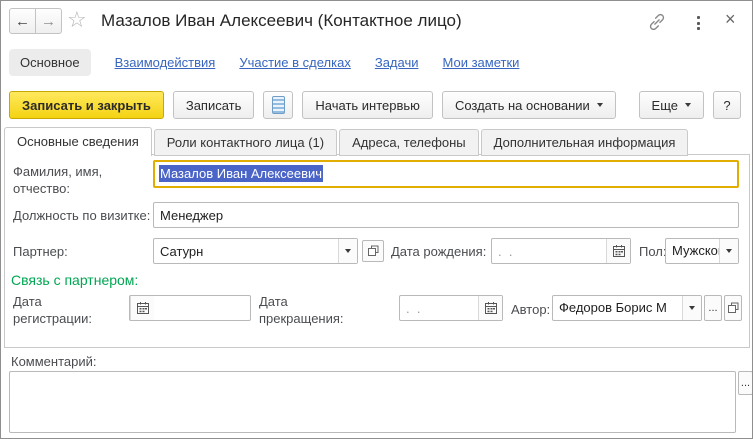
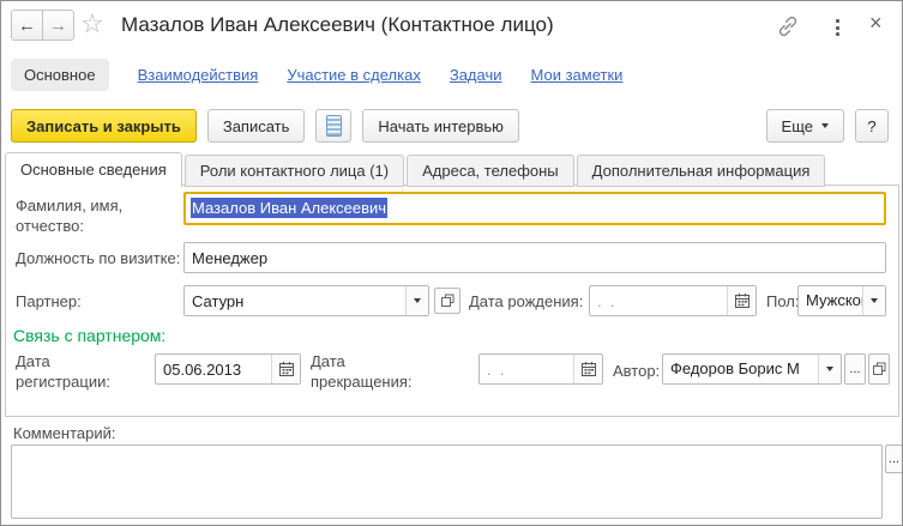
  ←
  →
  ☆
  Мазалов Иван Алексеевич (Контактное лицо)
  ×
  Основное
  Взаимодействия
  Участие в сделках
  Задачи
  Мои заметки
  Записать и закрыть
  Записать
  Начать интервью
- Создать на основании
  Еще
  ?
  Основные сведения
  Роли контактного лица (1)
  Адреса, телефоны
  Дополнительная информация
  Фамилия, имя, отчество:
  Мазалов Иван Алексеевич
  Должность по визитке:
  Менеджер
  Партнер:
  Сатурн
  Дата рождения:
  . .
  Пол
  Мужско
  Связь с партнером:
  Дата регистрации:
+ 05.06.2013
  Дата прекращения:
  . .
  Автор:
  Федоров Борис М
  ...
  Комментарий:
  ...
